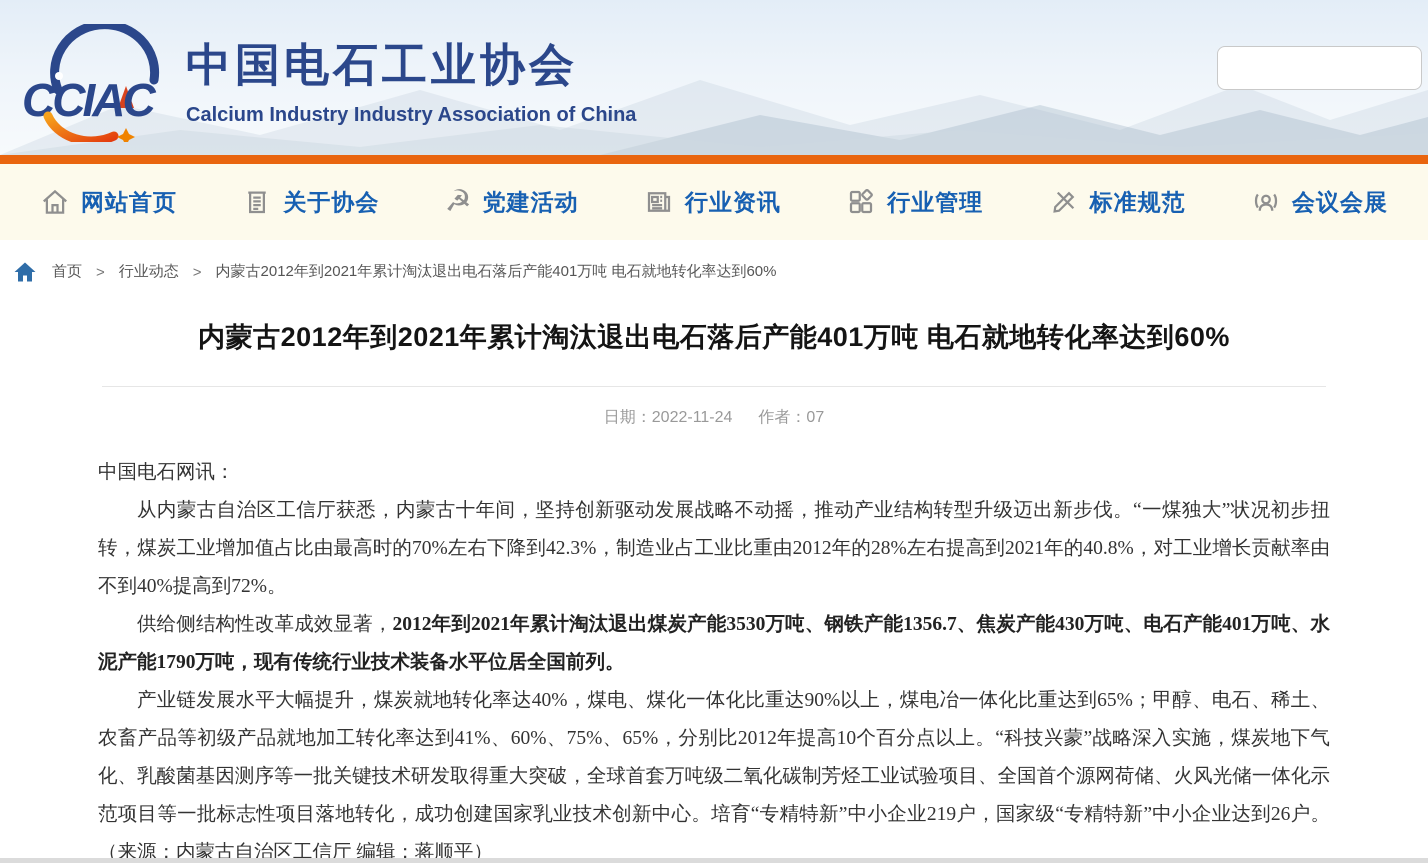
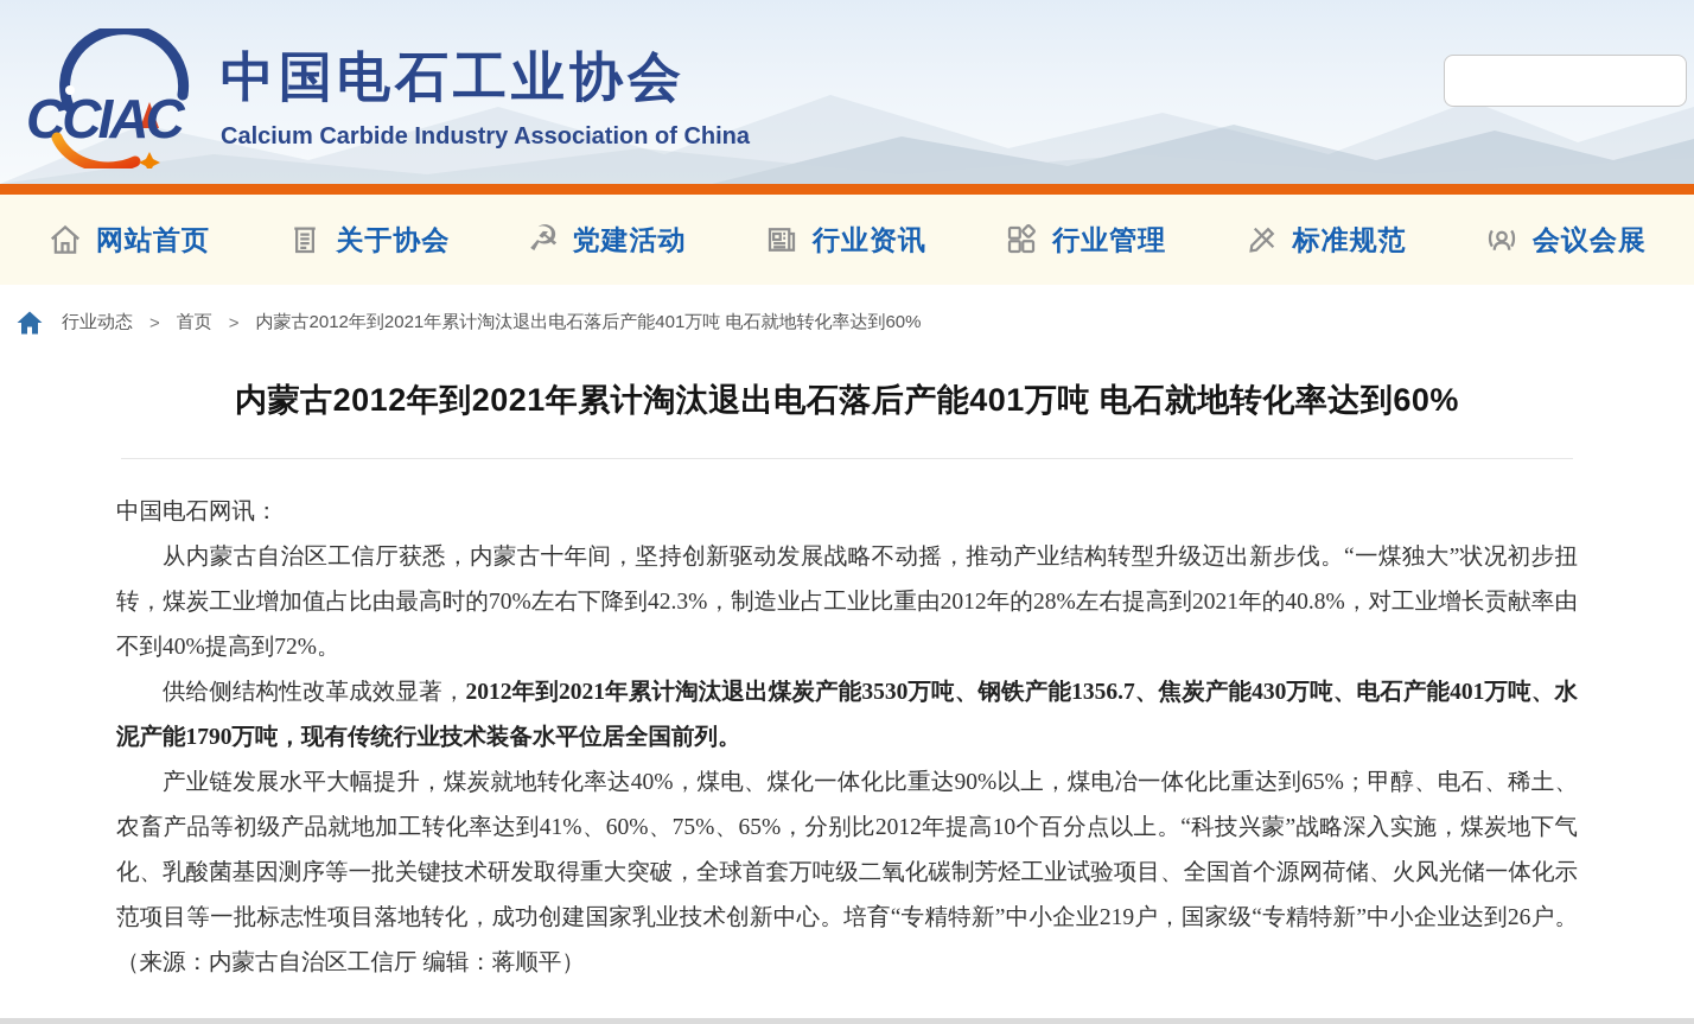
  CCIAC
  中国电石工业协会
- Calcium Industry Industry Association of China
+ Calcium Carbide Industry Association of China
  网站首页
  关于协会
  ☭
  党建活动
  行业资讯
  行业管理
  标准规范
  会议会展
- 首页
+ 行业动态
  >
- 行业动态
+ 首页
  >
  内蒙古2012年到2021年累计淘汰退出电石落后产能401万吨 电石就地转化率达到60%
  内蒙古2012年到2021年累计淘汰退出电石落后产能401万吨 电石就地转化率达到60%
- 日期：2022-11-24
- 作者：07
  中国电石网讯：
  从内蒙古自治区工信厅获悉，内蒙古十年间，坚持创新驱动发展战略不动摇，推动产业结构转型升级迈出新步伐。“一煤独大”状况初步扭转，煤炭工业增加值占比由最高时的70%左右下降到42.3%，制造业占工业比重由2012年的28%左右提高到2021年的40.8%，对工业增长贡献率由不到40%提高到72%。
  供给侧结构性改革成效显著，2012年到2021年累计淘汰退出煤炭产能3530万吨、钢铁产能1356.7、焦炭产能430万吨、电石产能401万吨、水泥产能1790万吨，现有传统行业技术装备水平位居全国前列。
  产业链发展水平大幅提升，煤炭就地转化率达40%，煤电、煤化一体化比重达90%以上，煤电冶一体化比重达到65%；甲醇、电石、稀土、农畜产品等初级产品就地加工转化率达到41%、60%、75%、65%，分别比2012年提高10个百分点以上。“科技兴蒙”战略深入实施，煤炭地下气化、乳酸菌基因测序等一批关键技术研发取得重大突破，全球首套万吨级二氧化碳制芳烃工业试验项目、全国首个源网荷储、火风光储一体化示范项目等一批标志性项目落地转化，成功创建国家乳业技术创新中心。培育“专精特新”中小企业219户，国家级“专精特新”中小企业达到26户。（来源：内蒙古自治区工信厅 编辑：蒋顺平）
